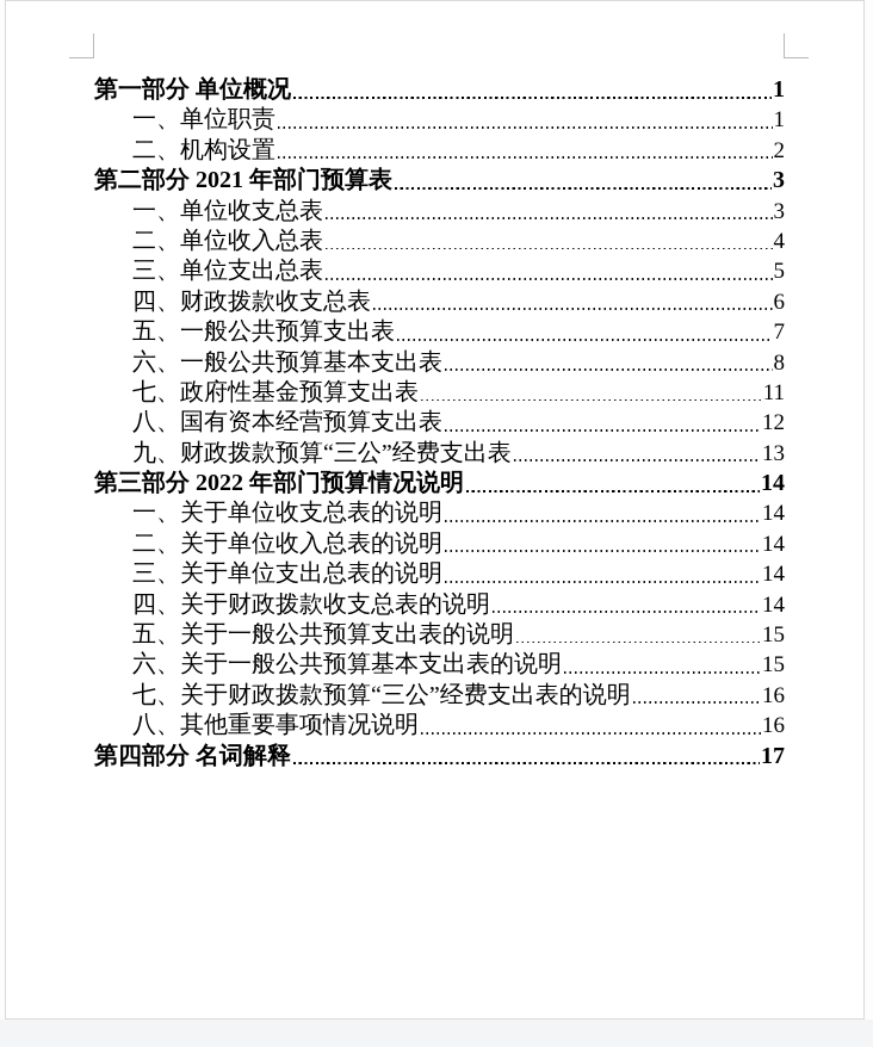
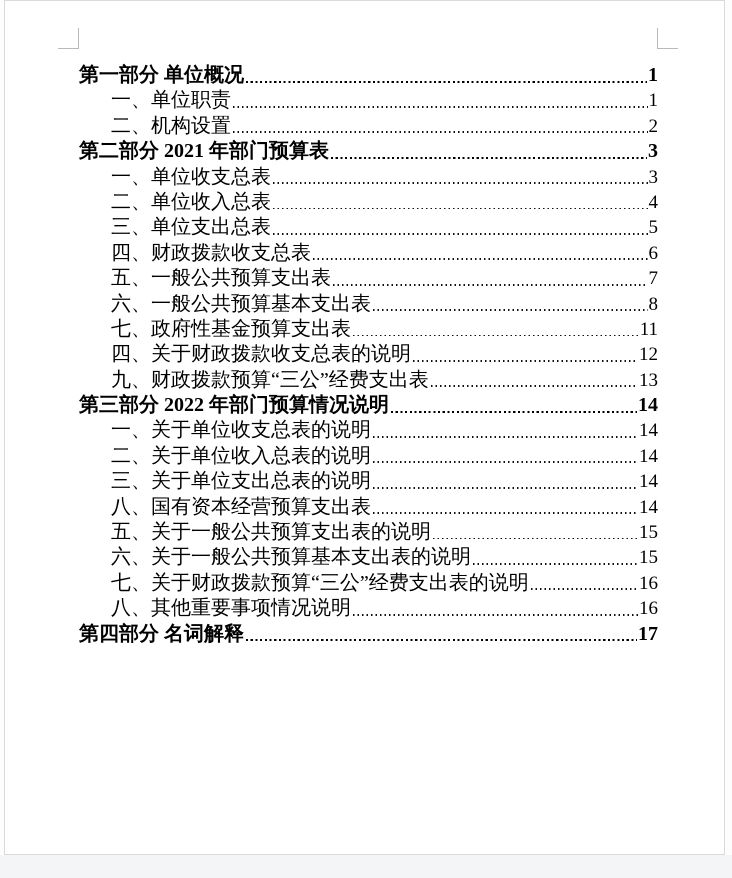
  第一部分 单位概况
  1
  一、单位职责
  1
  二、机构设置
  2
  第二部分 2021 年部门预算表
  3
  一、单位收支总表
  3
  二、单位收入总表
  4
  三、单位支出总表
  5
  四、财政拨款收支总表
  6
  五、一般公共预算支出表
  7
  六、一般公共预算基本支出表
  8
  七、政府性基金预算支出表
  11
- 八、国有资本经营预算支出表
+ 四、关于财政拨款收支总表的说明
  12
  九、财政拨款预算“三公”经费支出表
  13
  第三部分 2022 年部门预算情况说明
  14
  一、关于单位收支总表的说明
  14
  二、关于单位收入总表的说明
  14
  三、关于单位支出总表的说明
  14
- 四、关于财政拨款收支总表的说明
+ 八、国有资本经营预算支出表
  14
  五、关于一般公共预算支出表的说明
  15
  六、关于一般公共预算基本支出表的说明
  15
  七、关于财政拨款预算“三公”经费支出表的说明
  16
  八、其他重要事项情况说明
  16
  第四部分 名词解释
  17
